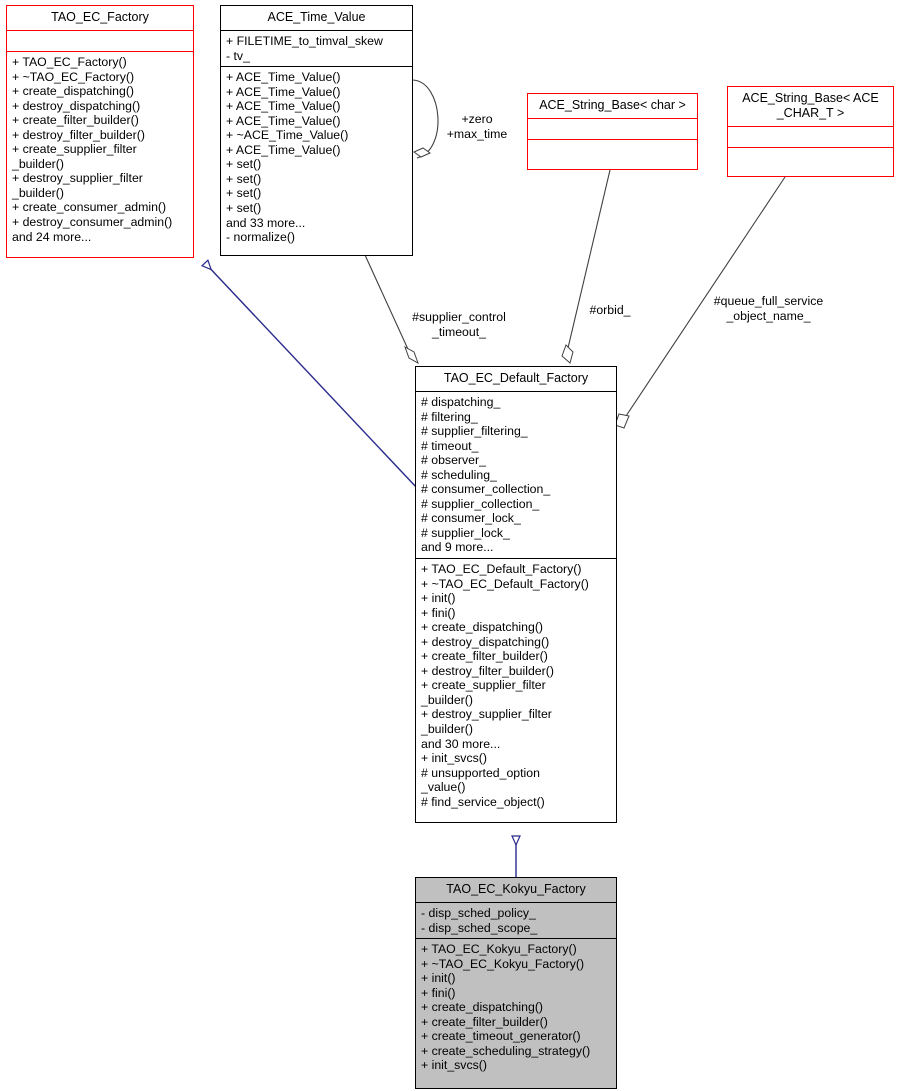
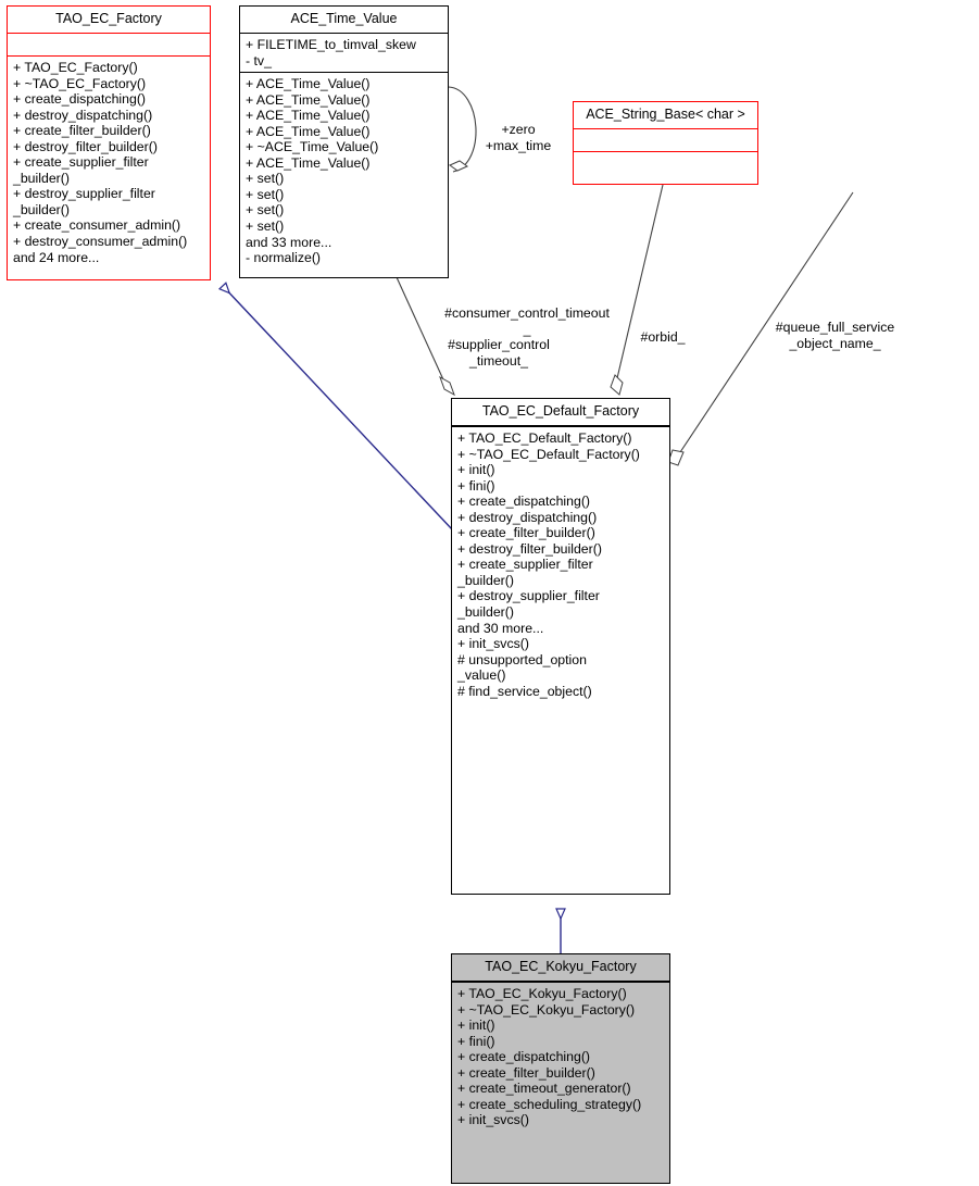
  TAO_EC_Factory
  + TAO_EC_Factory()
  + ~TAO_EC_Factory()
  + create_dispatching()
  + destroy_dispatching()
  + create_filter_builder()
  + destroy_filter_builder()
  + create_supplier_filter
  _builder()
  + destroy_supplier_filter
  _builder()
  + create_consumer_admin()
  + destroy_consumer_admin()
  and 24 more...
  ACE_Time_Value
  + FILETIME_to_timval_skew
  - tv_
  + ACE_Time_Value()
  + ACE_Time_Value()
  + ACE_Time_Value()
  + ACE_Time_Value()
  + ~ACE_Time_Value()
  + ACE_Time_Value()
  + set()
  + set()
  + set()
  + set()
  and 33 more...
  - normalize()
  ACE_String_Base< char >
- ACE_String_Base< ACE
- _CHAR_T >
  TAO_EC_Default_Factory
- # dispatching_
- # filtering_
- # supplier_filtering_
- # timeout_
- # observer_
- # scheduling_
- # consumer_collection_
- # supplier_collection_
- # consumer_lock_
- # supplier_lock_
- and 9 more...
  + TAO_EC_Default_Factory()
  + ~TAO_EC_Default_Factory()
  + init()
  + fini()
  + create_dispatching()
  + destroy_dispatching()
  + create_filter_builder()
  + destroy_filter_builder()
  + create_supplier_filter
  _builder()
  + destroy_supplier_filter
  _builder()
  and 30 more...
  + init_svcs()
  # unsupported_option
  _value()
  # find_service_object()
  TAO_EC_Kokyu_Factory
- - disp_sched_policy_
- - disp_sched_scope_
  + TAO_EC_Kokyu_Factory()
  + ~TAO_EC_Kokyu_Factory()
  + init()
  + fini()
  + create_dispatching()
  + create_filter_builder()
  + create_timeout_generator()
  + create_scheduling_strategy()
  + init_svcs()
  +zero
  +max_time
+ #consumer_control_timeout
+ _
  #supplier_control
  _timeout_
  #orbid_
  #queue_full_service
  _object_name_
